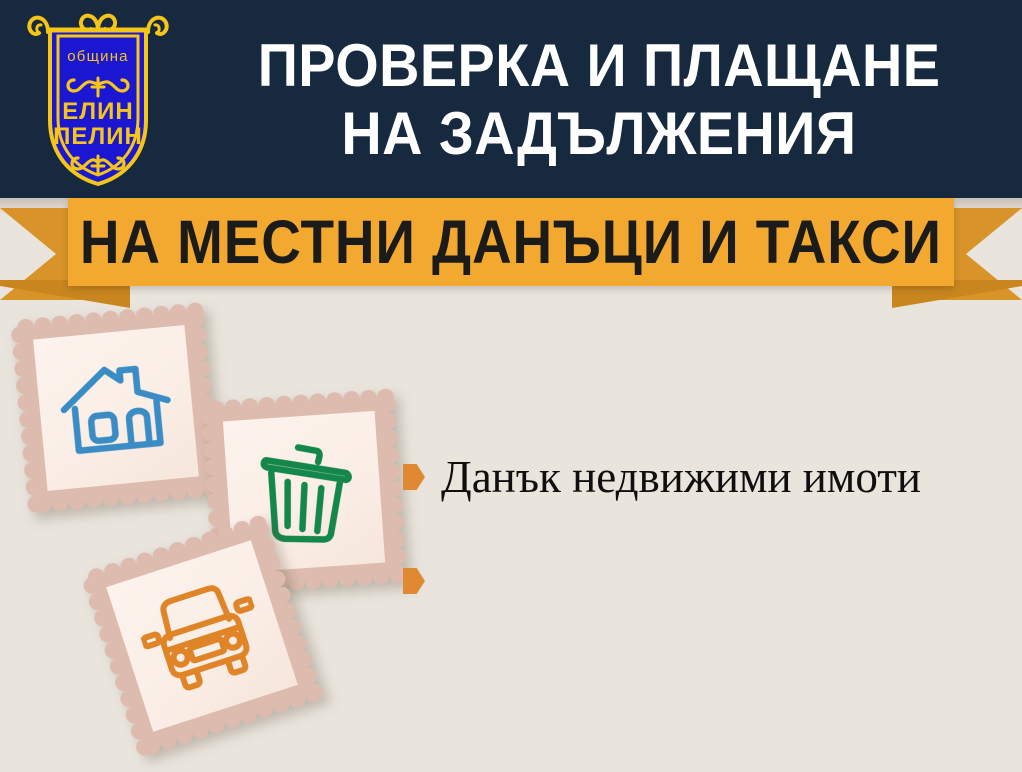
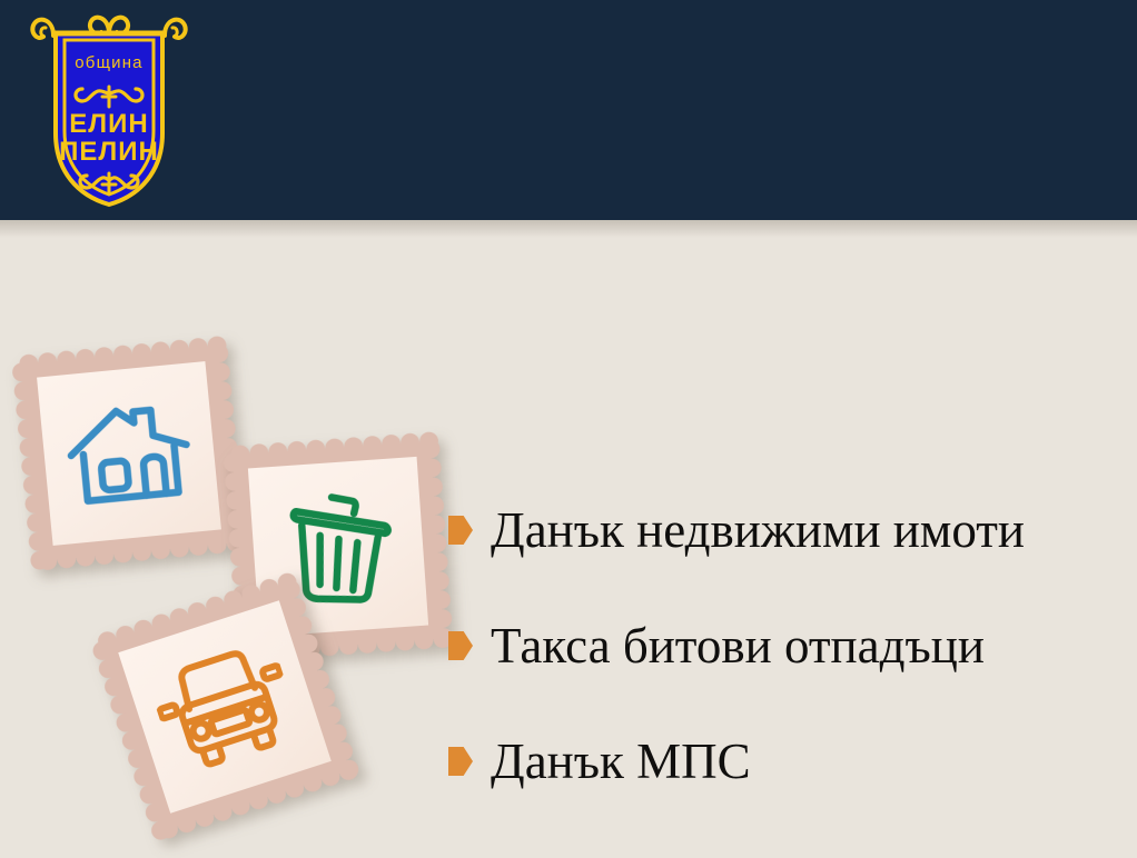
  община
  ЕЛИН
  ПЕЛИН
- ПРОВЕРКА И ПЛАЩАНЕ
- НА ЗАДЪЛЖЕНИЯ
- НА МЕСТНИ ДАНЪЦИ И ТАКСИ
  Данък недвижими имоти
+ Такса битови отпадъци
+ Данък МПС
